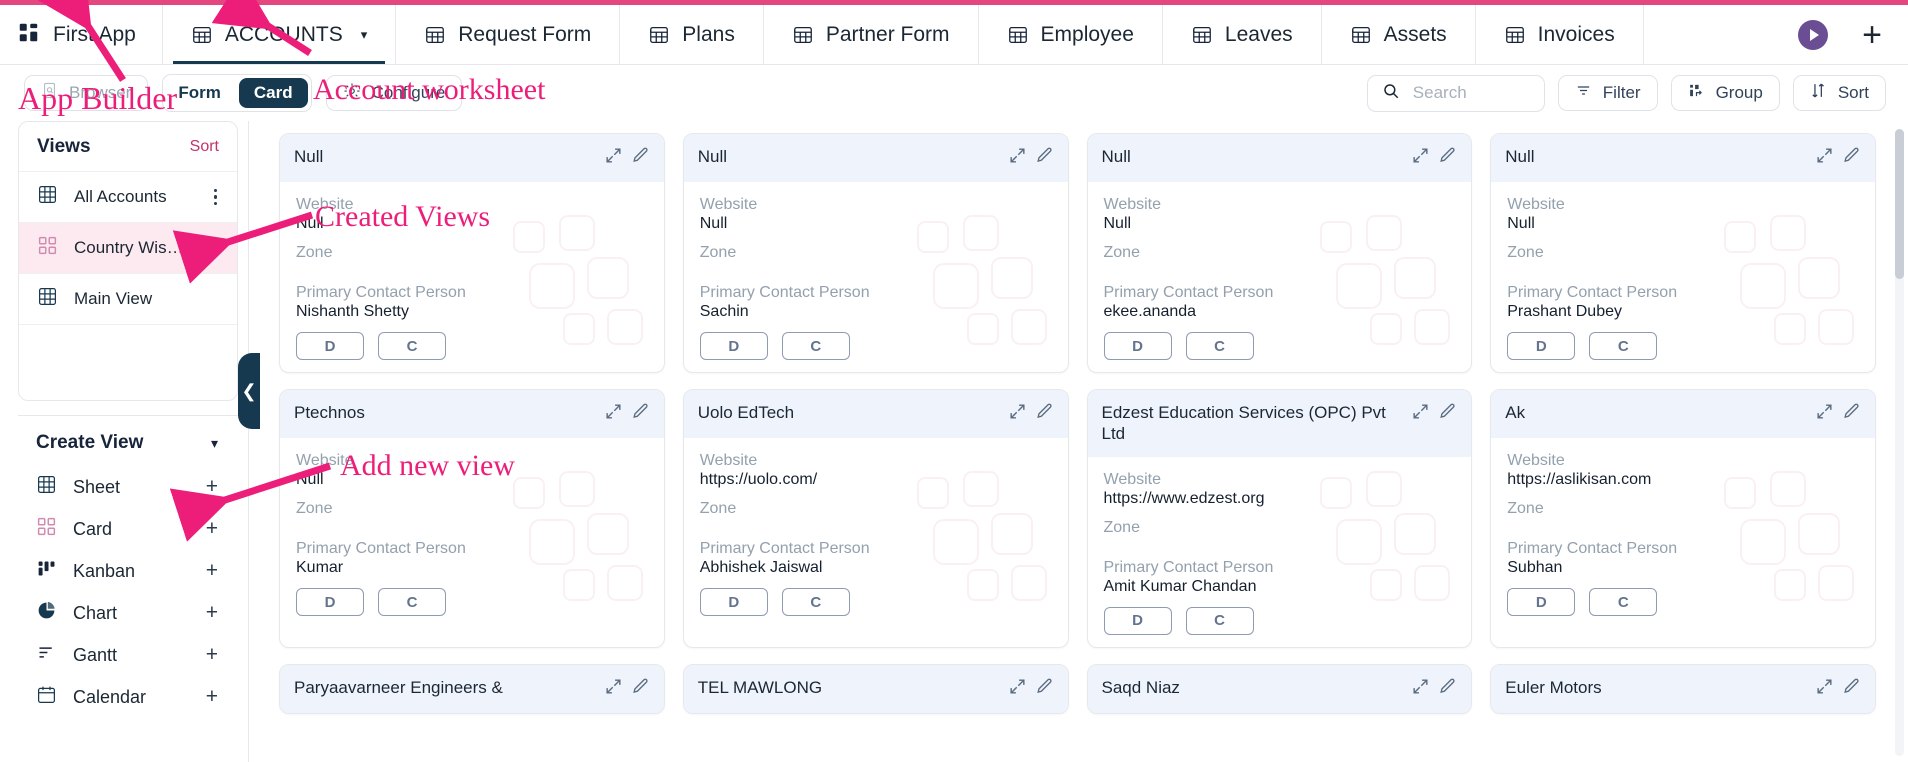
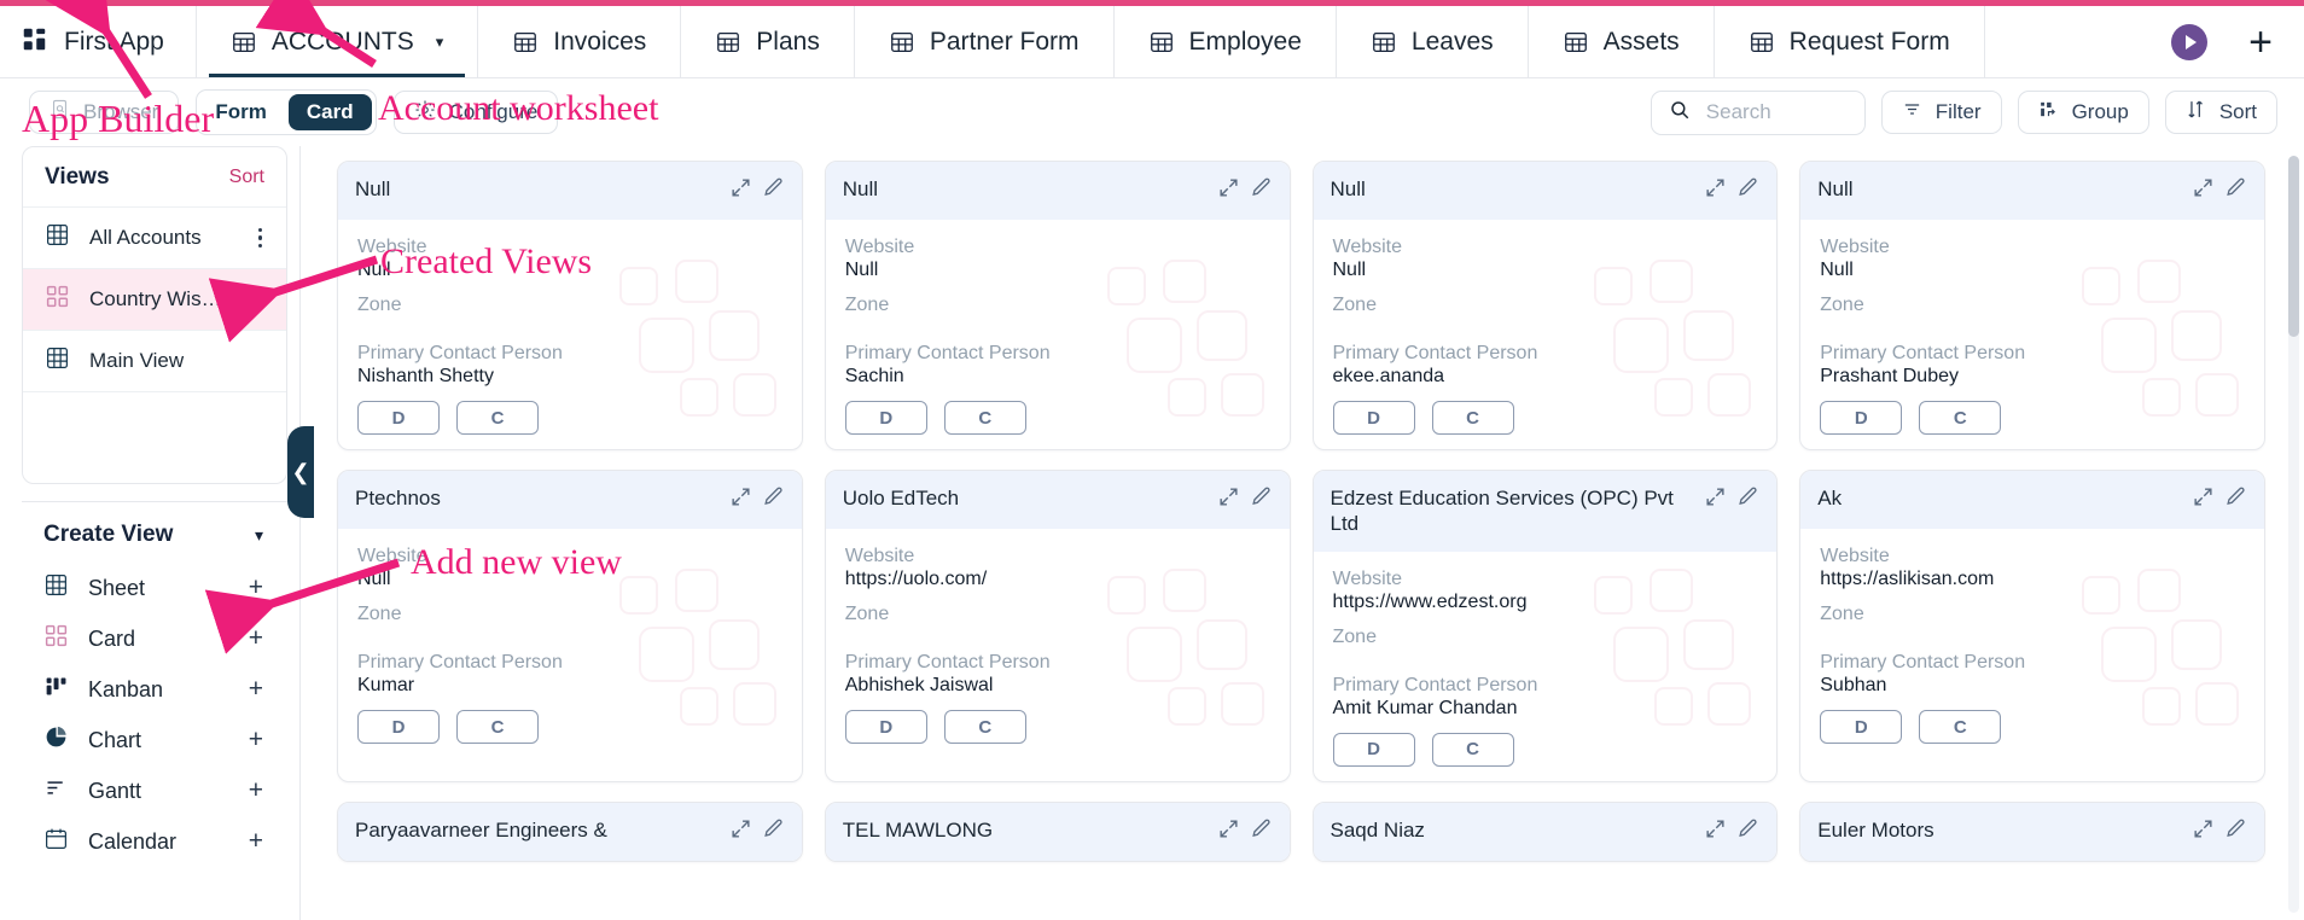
  Firs App
  ACCUNTS
  ▾
- Request Form
+ Invoices
  Plans
  Partner Form
  Employee
  Leaves
  Assets
- Invoices
+ Request Form
  +
  Browser
  Form
  Card
  Configure
  Search
  Filter
  Group
  Sort
  Views
  Sort
  All Accounts
  Country Wise A
  Main View
  Create View
  ▾
  Sheet
  +
  Card
  +
  Kanban
  +
  Chart
  +
  Gantt
  +
  Calendar
  +
  ❮
  Null
  Website
  Null
  Zone
  Primary Contact Person
  Nishanth Shetty
  D
  C
  Null
  Website
  Null
  Zone
  Primary Contact Person
  Sachin
  D
  C
  Null
  Website
  Null
  Zone
  Primary Contact Person
  ekee.ananda
  D
  C
  Null
  Website
  Null
  Zone
  Primary Contact Person
  Prashant Dubey
  D
  C
  Ptechnos
  Website
  Null
  Zone
  Primary Contact Person
  Kumar
  D
  C
  Uolo EdTech
  Website
  https://uolo.com/
  Zone
  Primary Contact Person
  Abhishek Jaiswal
  D
  C
  Edzest Education Services (OPC) Pvt Ltd
  Website
  https://www.edzest.org
  Zone
  Primary Contact Person
  Amit Kumar Chandan
  D
  C
  Ak
  Website
  https://aslikisan.com
  Zone
  Primary Contact Person
  Subhan
  D
  C
  Paryaavarneer Engineers &
  TEL MAWLONG
  Saqd Niaz
  Euler Motors
  App Builder
  Account worksheet
  Created Views
  Add new view
